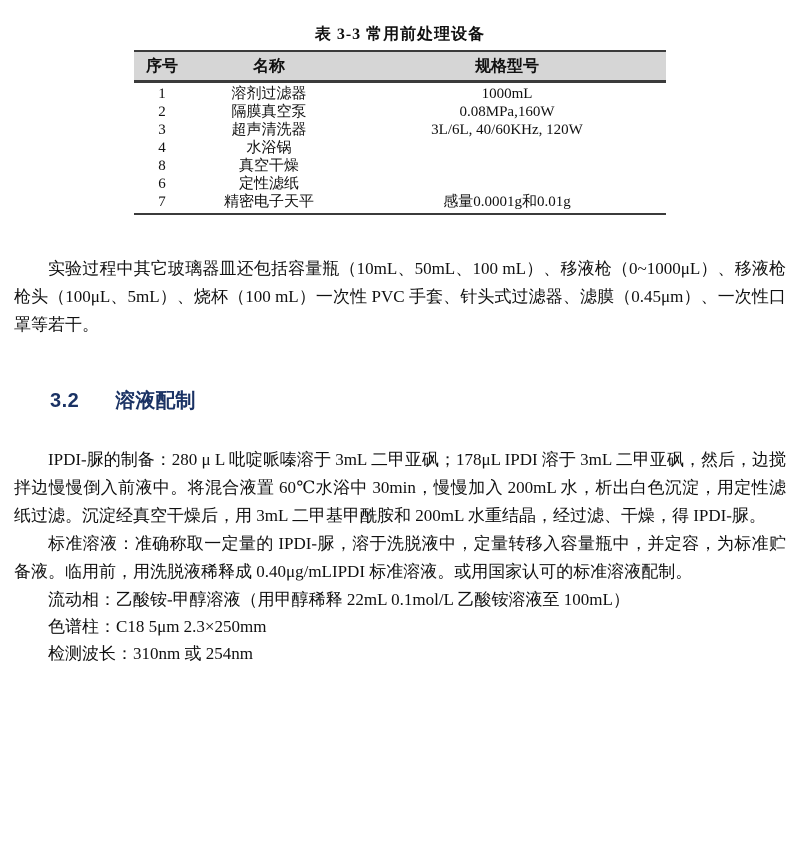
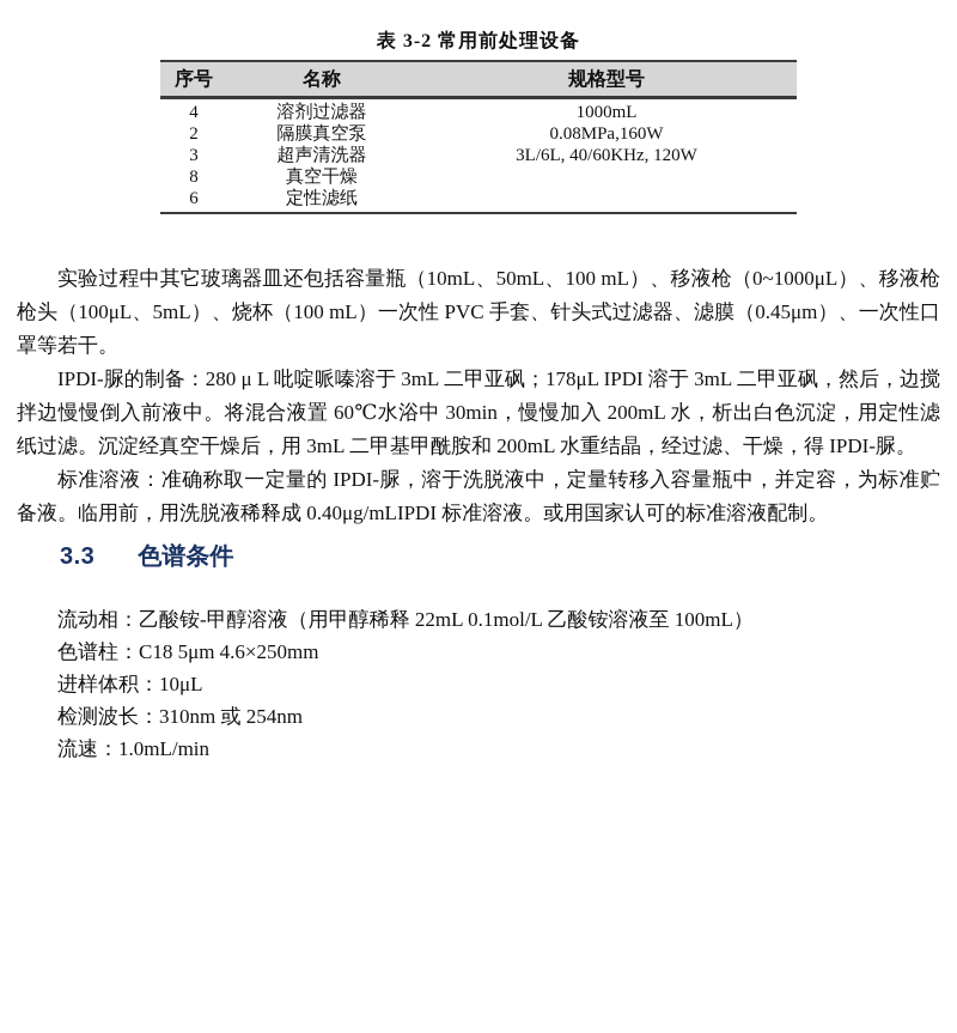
- 表 3-3 常用前处理设备
+ 表 3-2 常用前处理设备
  序号	名称	规格型号
- 1	溶剂过滤器	1000mL
+ 4	溶剂过滤器	1000mL
  2	隔膜真空泵	0.08MPa,160W
  3	超声清洗器	3L/6L, 40/60KHz, 120W
- 4	水浴锅
  8	真空干燥
  6	定性滤纸
- 7	精密电子天平	感量0.0001g和0.01g
  实验过程中其它玻璃器皿还包括容量瓶（10mL、50mL、100 mL）、移液枪（0~1000μL）、移液枪枪头（100μL、5mL）、烧杯（100 mL）一次性 PVC 手套、针头式过滤器、滤膜（0.45μm）、一次性口罩等若干。
- 3.2
- 溶液配制
  IPDI-脲的制备：280 μ L 吡啶哌嗪溶于 3mL 二甲亚砜；178μL IPDI 溶于 3mL 二甲亚砜，然后，边搅拌边慢慢倒入前液中。将混合液置 60℃水浴中 30min，慢慢加入 200mL 水，析出白色沉淀，用定性滤纸过滤。沉淀经真空干燥后，用 3mL 二甲基甲酰胺和 200mL 水重结晶，经过滤、干燥，得 IPDI-脲。
  标准溶液：准确称取一定量的 IPDI-脲，溶于洗脱液中，定量转移入容量瓶中，并定容，为标准贮备液。临用前，用洗脱液稀释成 0.40μg/mLIPDI 标准溶液。或用国家认可的标准溶液配制。
+ 3.3
+ 色谱条件
  流动相：乙酸铵-甲醇溶液（用甲醇稀释 22mL 0.1mol/L 乙酸铵溶液至 100mL）
- 色谱柱：C18 5μm 2.3×250mm
+ 色谱柱：C18 5μm 4.6×250mm
+ 进样体积：10μL
  检测波长：310nm 或 254nm
+ 流速：1.0mL/min
